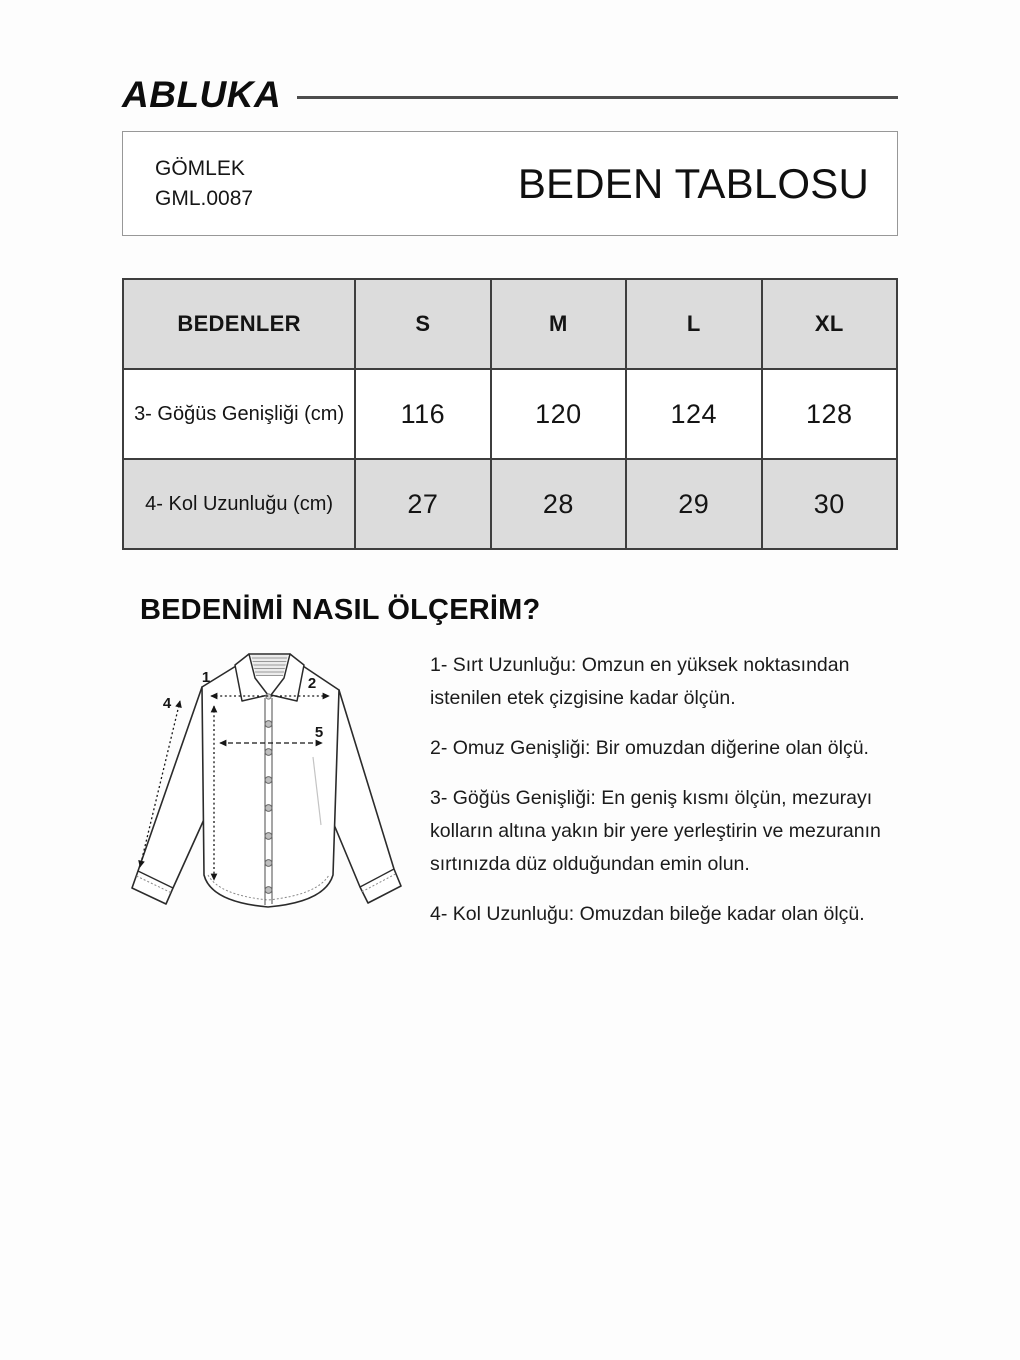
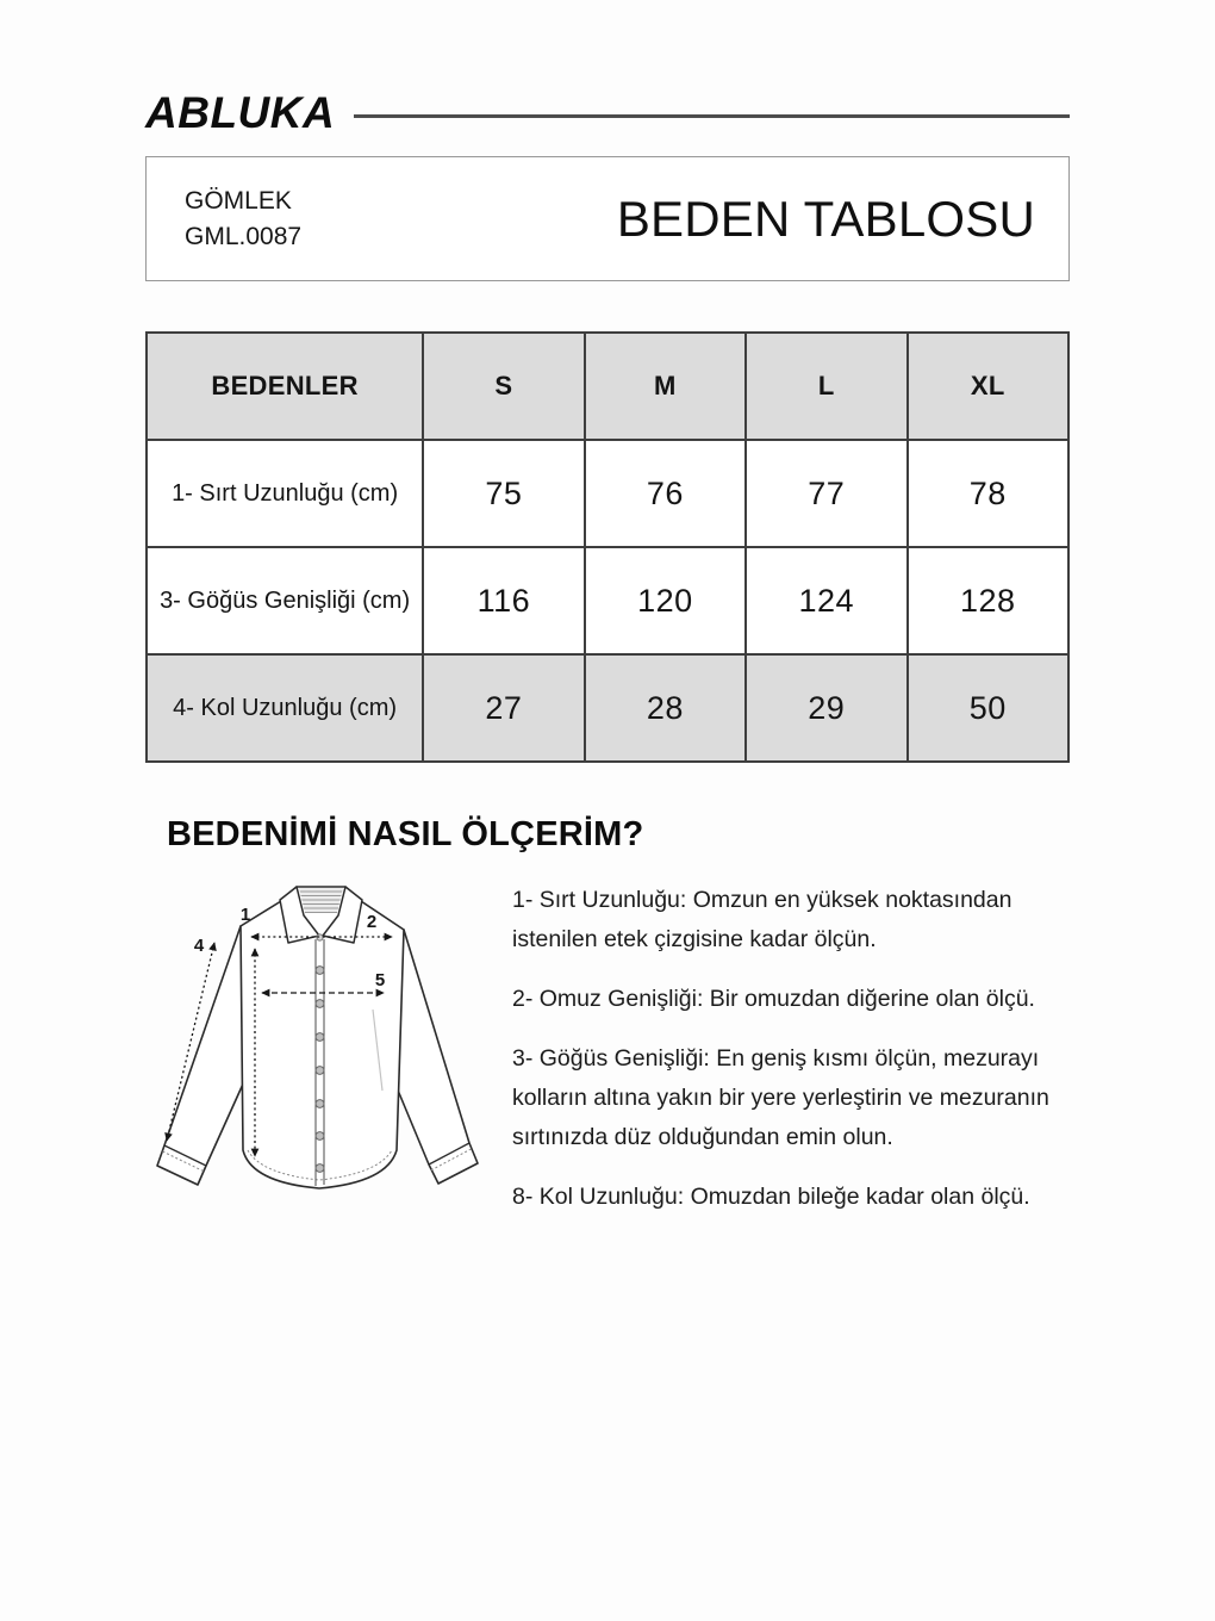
  ABLUKA
  GÖMLEK
  GML.0087
  BEDEN TABLOSU
  BEDENLER	S	M	L	XL
+ 1- Sırt Uzunluğu (cm)	75	76	77	78
  3- Göğüs Genişliği (cm)	116	120	124	128
- 4- Kol Uzunluğu (cm)	27	28	29	30
+ 4- Kol Uzunluğu (cm)	27	28	29	50
  BEDENİMİ NASIL ÖLÇERİM?
  1
  2
  5
  4
  1- Sırt Uzunluğu: Omzun en yüksek noktasından
  istenilen etek çizgisine kadar ölçün.
  2- Omuz Genişliği: Bir omuzdan diğerine olan ölçü.
  3- Göğüs Genişliği: En geniş kısmı ölçün, mezurayı
  kolların altına yakın bir yere yerleştirin ve mezuranın
  sırtınızda düz olduğundan emin olun.
- 4- Kol Uzunluğu: Omuzdan bileğe kadar olan ölçü.
+ 8- Kol Uzunluğu: Omuzdan bileğe kadar olan ölçü.
